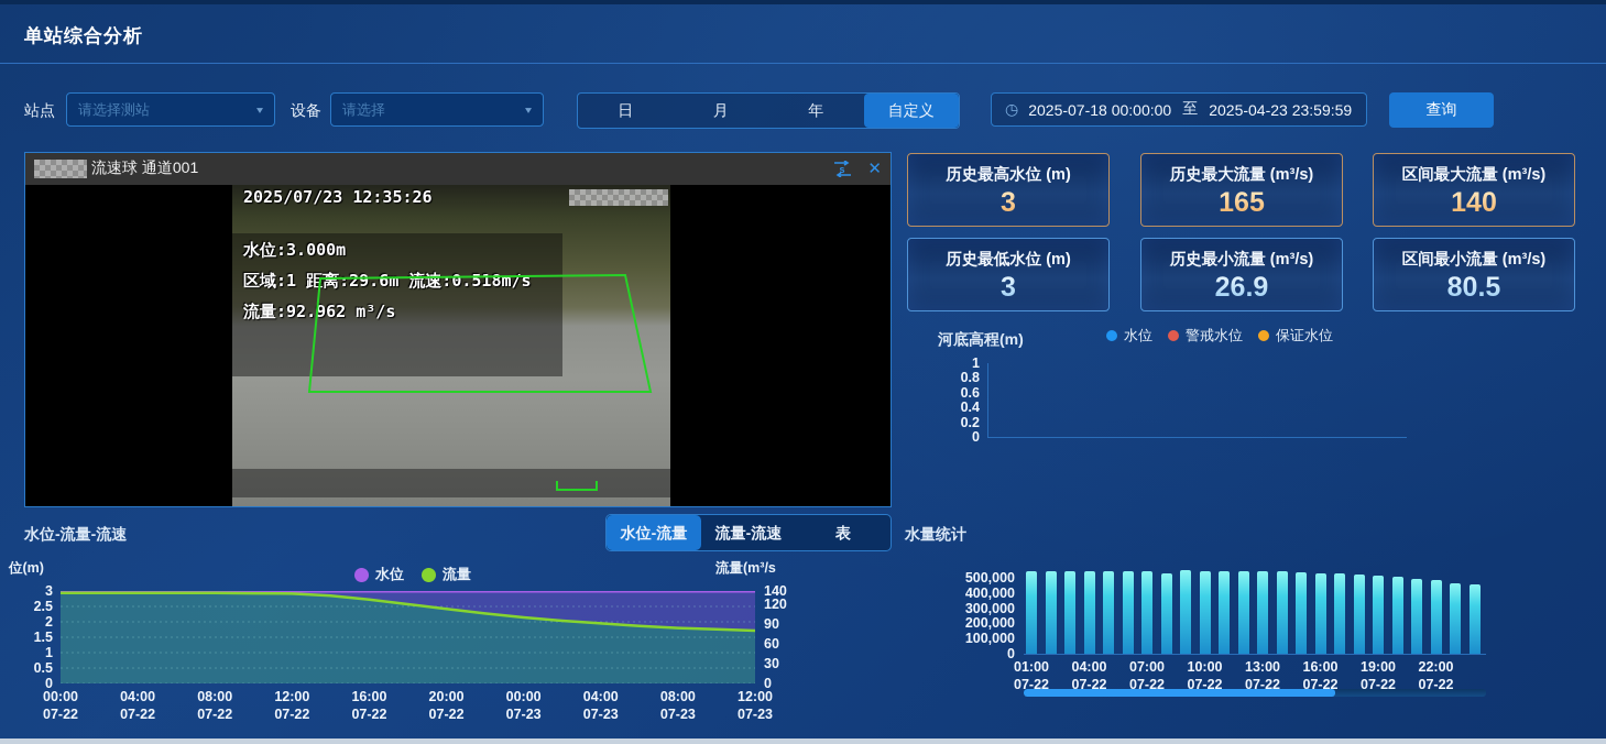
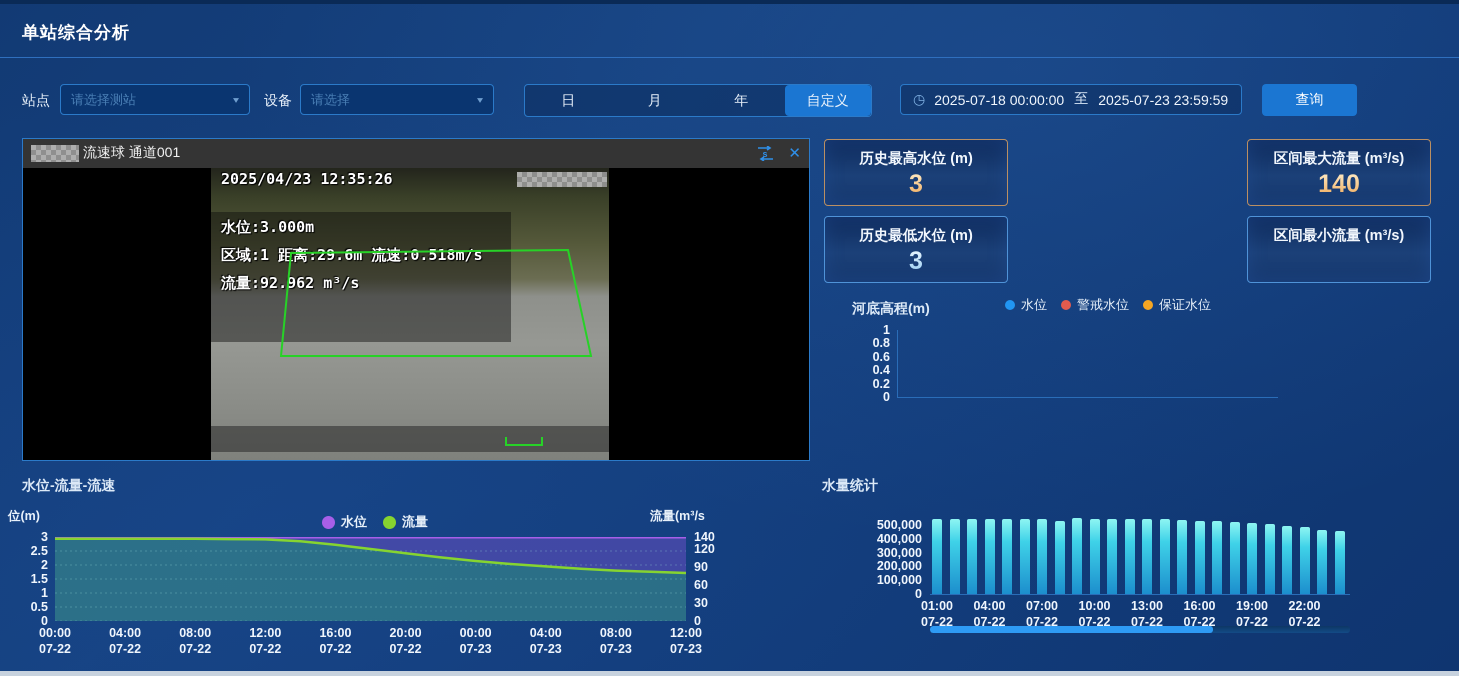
  单站综合分析
  站点
  请选择测站
  ▾
  设备
  请选择
  ▾
  日
  月
  年
  自定义
  ◷
  2025-07-18 00:00:00
  至
- 2025-04-23 23:59:59
+ 2025-07-23 23:59:59
  查询
  流速球 通道001
  s
  ✕
- 2025/07/23 12:35:26
+ 2025/04/23 12:35:26
  水位:3.000m
  区域:1 距离:29.6m 流速:0.518m/s
  流量:92.962 m³/s
  历史最高水位 (m)
  3
- 历史最大流量 (m³/s)
- 165
  区间最大流量 (m³/s)
  140
  历史最低水位 (m)
  3
- 历史最小流量 (m³/s)
- 26.9
  区间最小流量 (m³/s)
- 80.5
  河底高程(m)
  水位
  警戒水位
  保证水位
  水位-流量-流速
- 水位-流量
- 流量-流速
- 表
  位(m)
  流量(m³/s
  水位
  流量
  水量统计
  1
  0.8
  0.6
  0.4
  0.2
  0
  3
  2.5
  2
  1.5
  1
  0.5
  0
  140
  120
  90
  60
  30
  0
  00:00
  07-22
  04:00
  07-22
  08:00
  07-22
  12:00
  07-22
  16:00
  07-22
  20:00
  07-22
  00:00
  07-23
  04:00
  07-23
  08:00
  07-23
  12:00
  07-23
  500,000
  400,000
  300,000
  200,000
  100,000
  0
  01:00
  07-22
  04:00
  07-22
  07:00
  07-22
  10:00
  07-22
  13:00
  07-22
  16:00
  07-22
  19:00
  07-22
  22:00
  07-22
